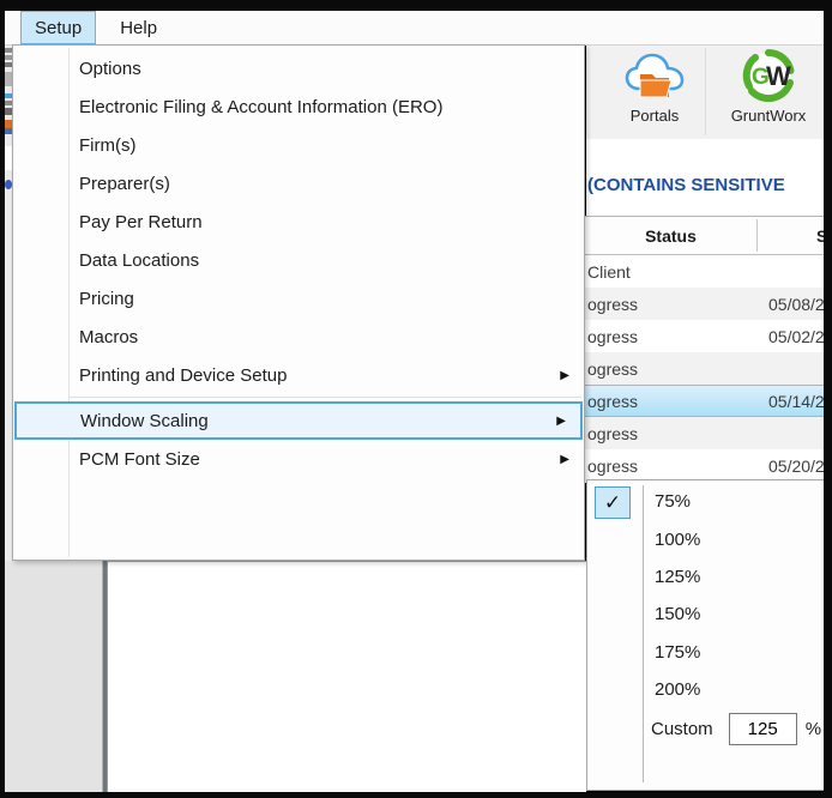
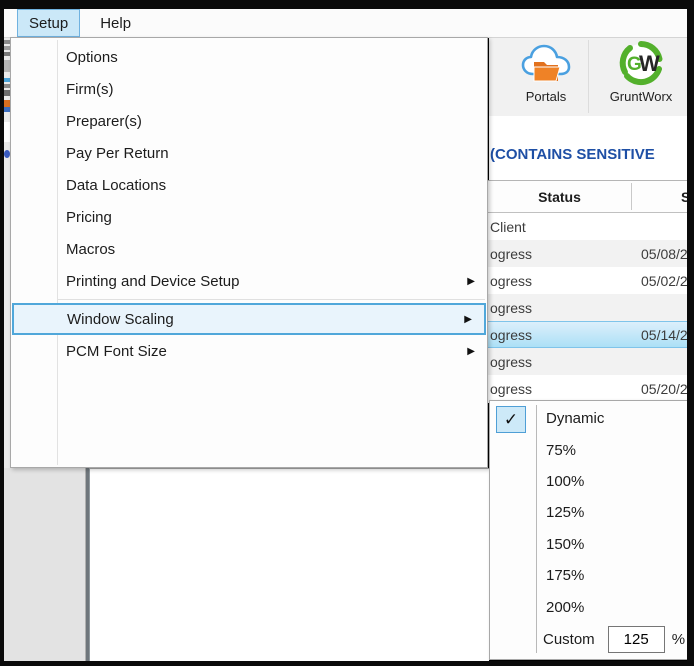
  Portals
  G
  W
  GruntWorx
  (CONTAINS SENSITIVE
  Status
  S
  Client
  ogress
  05/08/2
  ogress
  05/02/2
  ogress
  ogress
  05/14/2
  ogress
  ogress
  05/20/2
  Setup
  Help
  Options
- Electronic Filing & Account Information (ERO)
  Firm(s)
  Preparer(s)
  Pay Per Return
  Data Locations
  Pricing
  Macros
  Printing and Device Setup
  ▶
  Window Scaling
  ▶
  PCM Font Size
  ▶
  ✓
+ Dynamic
  75%
  100%
  125%
  150%
  175%
  200%
  Custom
  125
  %
